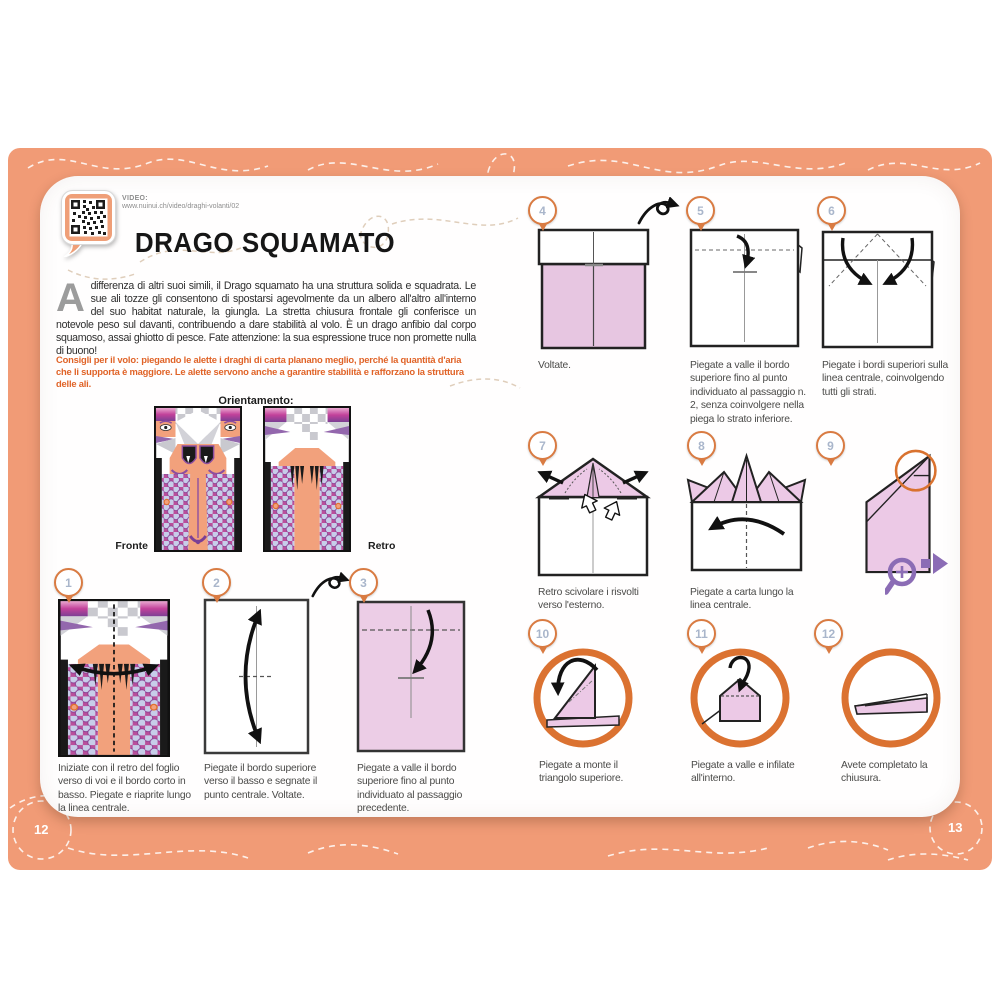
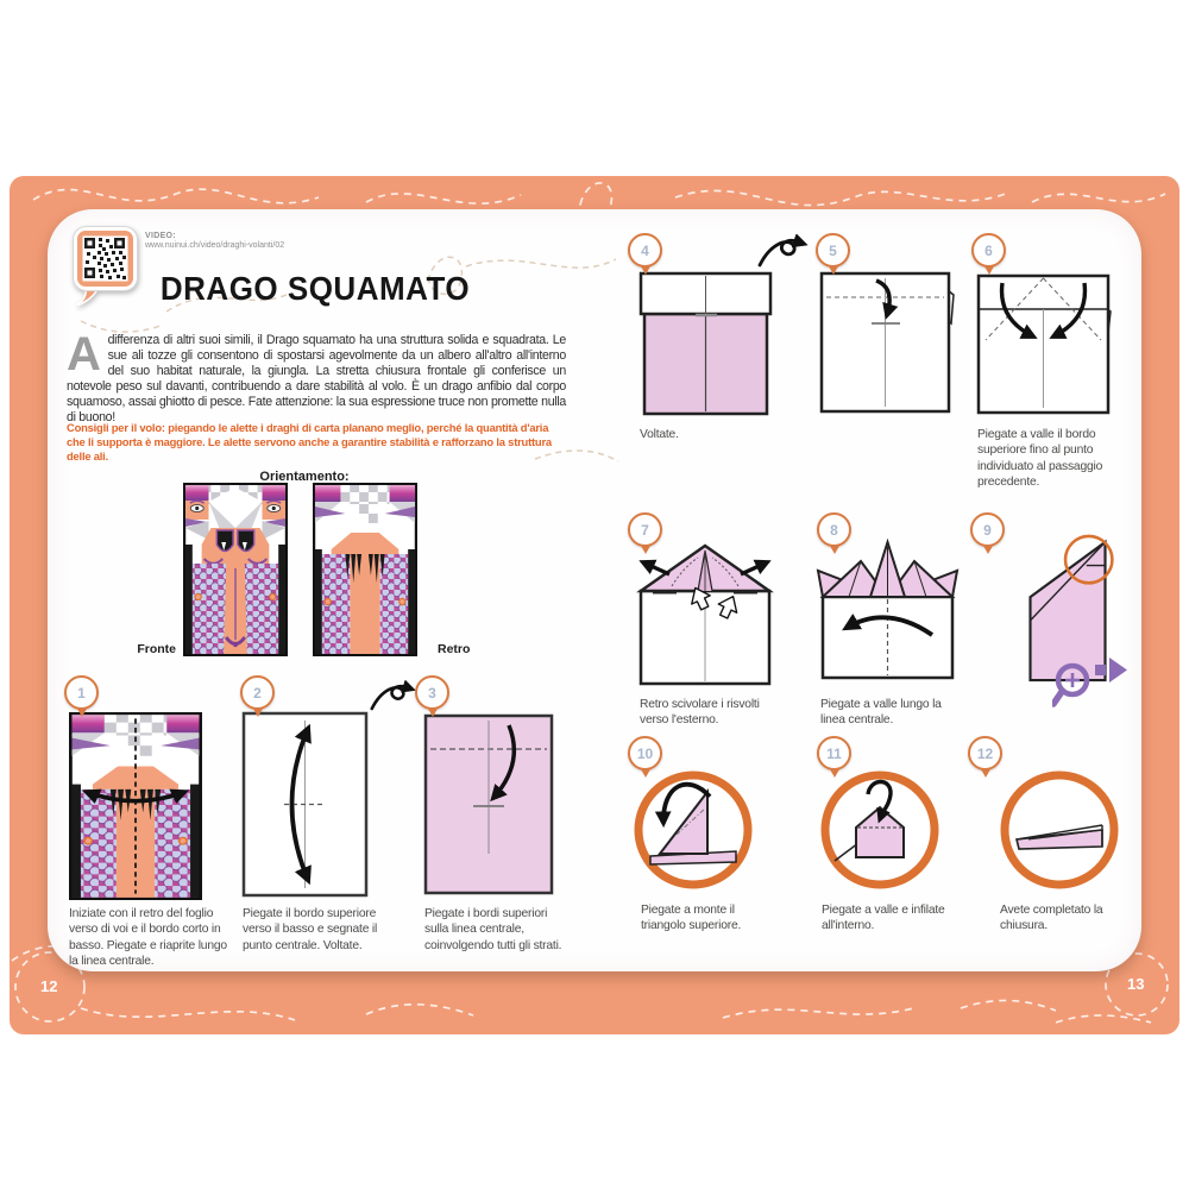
  12
  13
  DRAGO SQUAMATO
  A
  differenza di altri suoi simili, il Drago squamato ha una struttura solida e squadrata. Le sue ali tozze gli consentono di spostarsi agevolmente da un albero all'altro all'interno del suo habitat naturale, la giungla. La stretta chiusura frontale gli conferisce un notevole peso sul davanti, contribuendo a dare stabilità al volo. È un drago anfibio dal corpo squamoso, assai ghiotto di pesce. Fate attenzione: la sua espressione truce non promette nulla di buono!
  Consigli per il volo: piegando le alette i draghi di carta planano meglio, perché la quantità d'aria che li supporta è maggiore. Le alette servono anche a garantire stabilità e rafforzano la struttura delle ali.
  Orientamento:
  Fronte
  Retro
  1
  2
  3
  Iniziate con il retro del foglio verso di voi e il bordo corto in basso. Piegate e riaprite lungo la linea centrale.
  Piegate il bordo superiore verso il basso e segnate il punto centrale. Voltate.
- Piegate a valle il bordo superiore fino al punto individuato al passaggio precedente.
+ Piegate i bordi superiori sulla linea centrale, coinvolgendo tutti gli strati.
  4
  5
  6
  Voltate.
- Piegate a valle il bordo superiore fino al punto individuato al passaggio n. 2, senza coinvolgere nella piega lo strato inferiore.
- Piegate i bordi superiori sulla linea centrale, coinvolgendo tutti gli strati.
+ Piegate a valle il bordo superiore fino al punto individuato al passaggio precedente.
  7
  8
  9
  Retro scivolare i risvolti verso l'esterno.
- Piegate a carta lungo la linea centrale.
+ Piegate a valle lungo la linea centrale.
  10
  11
  12
  Piegate a monte il triangolo superiore.
  Piegate a valle e infilate all'interno.
  Avete completato la chiusura.
